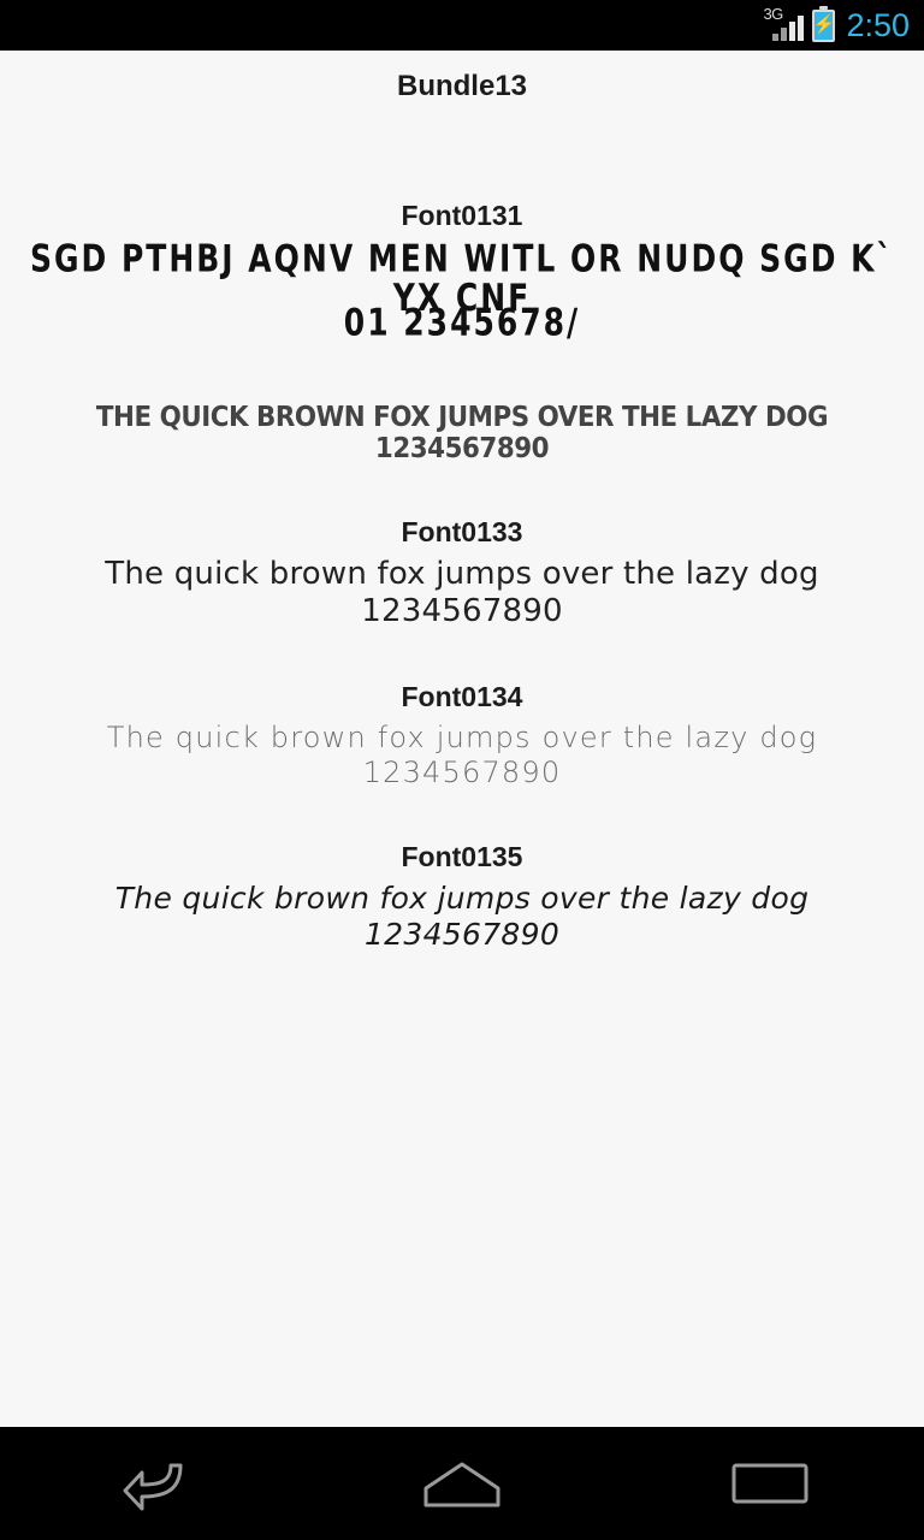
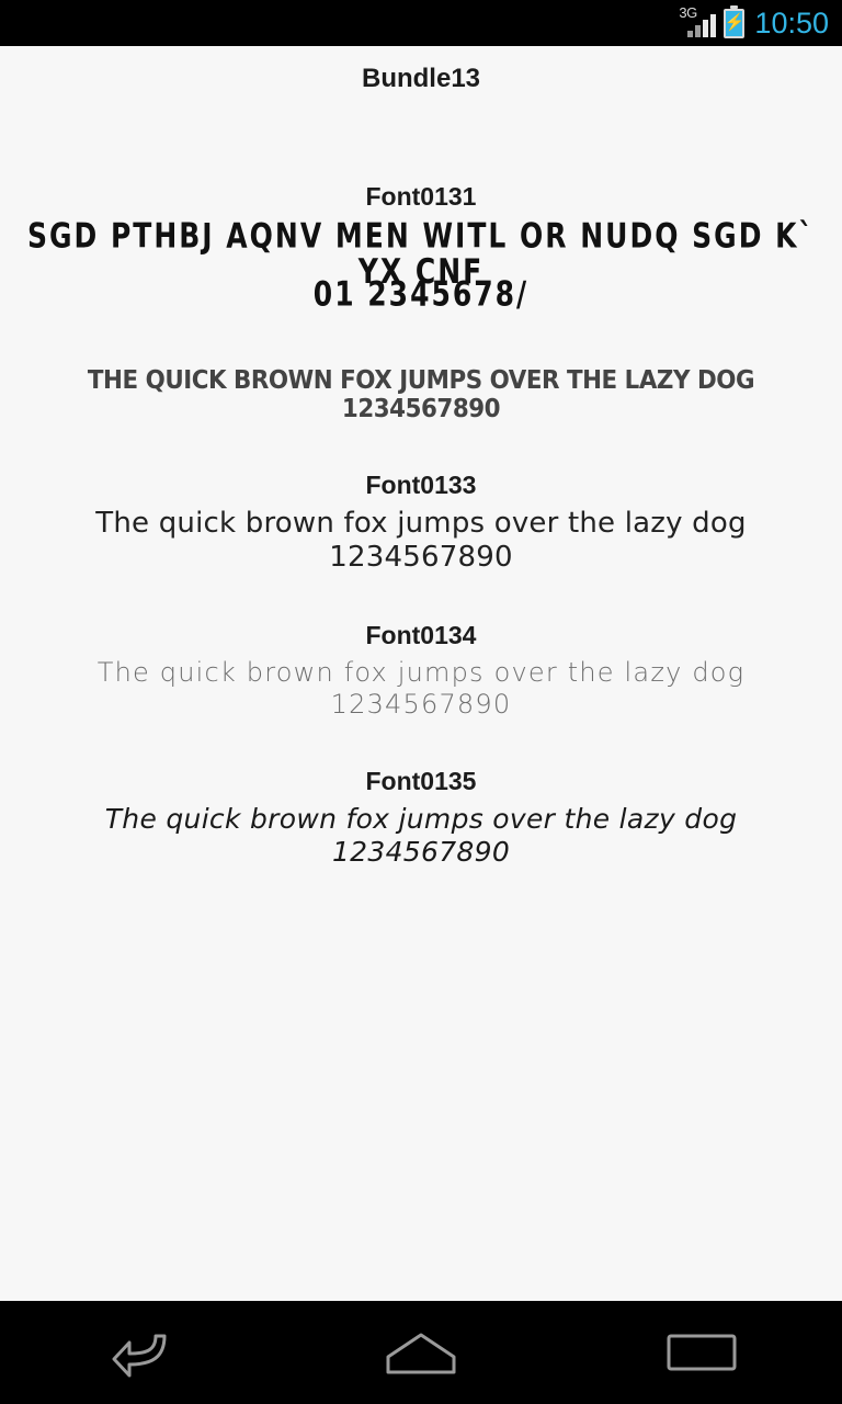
  3G
  ⚡
- 2:50
+ 10:50
  Bundle13
  Font0131
  SGD PTHBJ AQNV MEN WITL OR NUDQ SGD K` YX CNF
  01 2345678/
  THE QUICK BROWN FOX JUMPS OVER THE LAZY DOG
  1234567890
  Font0133
  The quick brown fox jumps over the lazy dog
  1234567890
  Font0134
  The quick brown fox jumps over the lazy dog
  1234567890
  Font0135
  The quick brown fox jumps over the lazy dog
  1234567890
